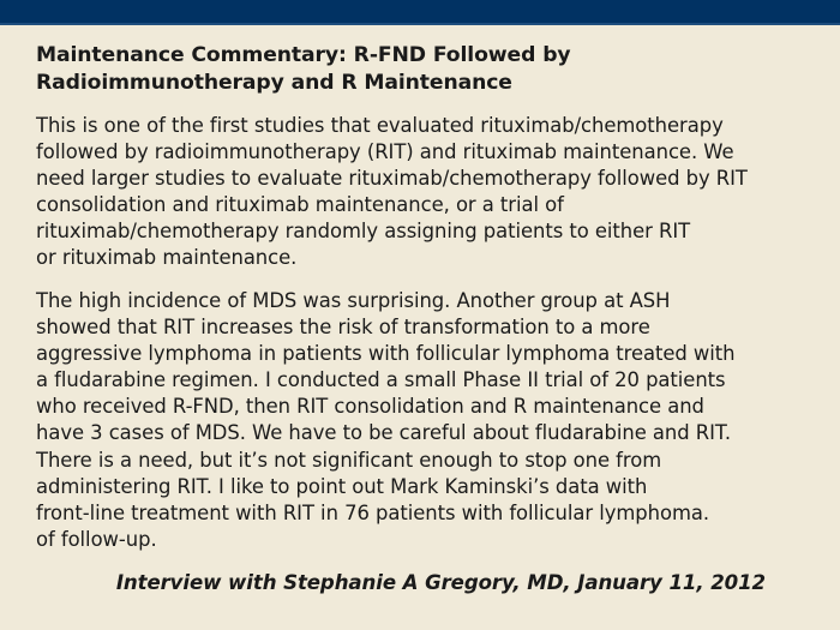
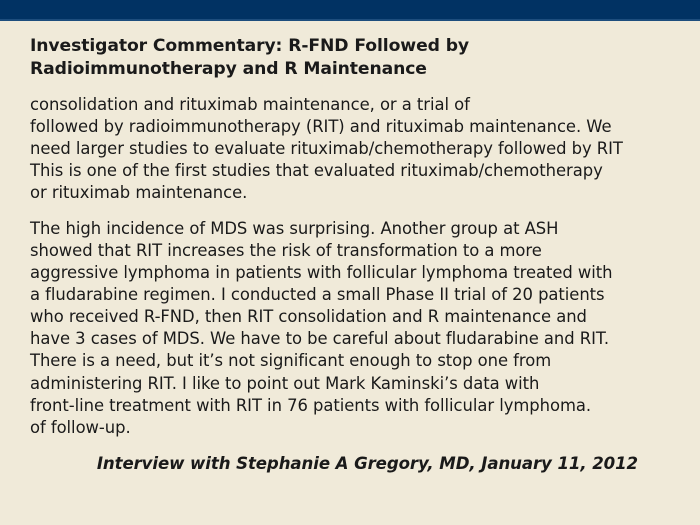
- Maintenance Commentary: R-FND Followed by
+ Investigator Commentary: R-FND Followed by
  Radioimmunotherapy and R Maintenance
- This is one of the first studies that evaluated rituximab/chemotherapy
+ consolidation and rituximab maintenance, or a trial of
  followed by radioimmunotherapy (RIT) and rituximab maintenance. We
  need larger studies to evaluate rituximab/chemotherapy followed by RIT
- consolidation and rituximab maintenance, or a trial of
+ This is one of the first studies that evaluated rituximab/chemotherapy
- rituximab/chemotherapy randomly assigning patients to either RIT
  or rituximab maintenance.
  The high incidence of MDS was surprising. Another group at ASH
  showed that RIT increases the risk of transformation to a more
  aggressive lymphoma in patients with follicular lymphoma treated with
  a fludarabine regimen. I conducted a small Phase II trial of 20 patients
  who received R-FND, then RIT consolidation and R maintenance and
  have 3 cases of MDS. We have to be careful about fludarabine and RIT.
  There is a need, but it’s not significant enough to stop one from
  administering RIT. I like to point out Mark Kaminski’s data with
  front-line treatment with RIT in 76 patients with follicular lymphoma.
  of follow-up.
  Interview with Stephanie A Gregory, MD, January 11, 2012
